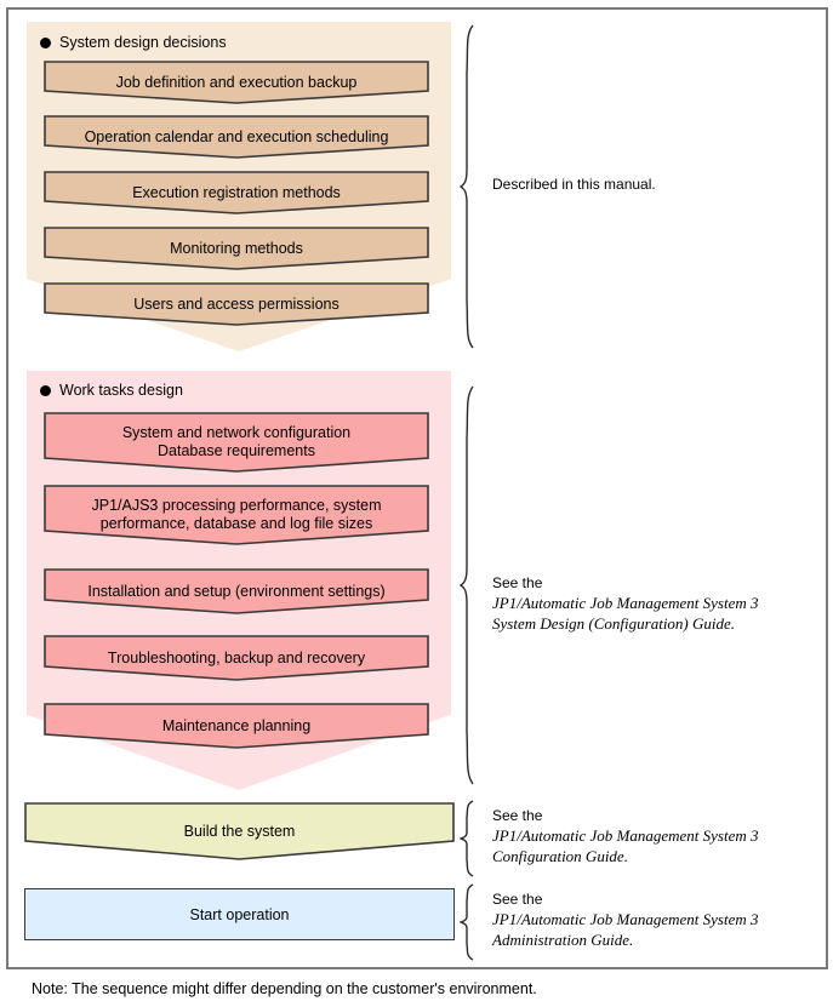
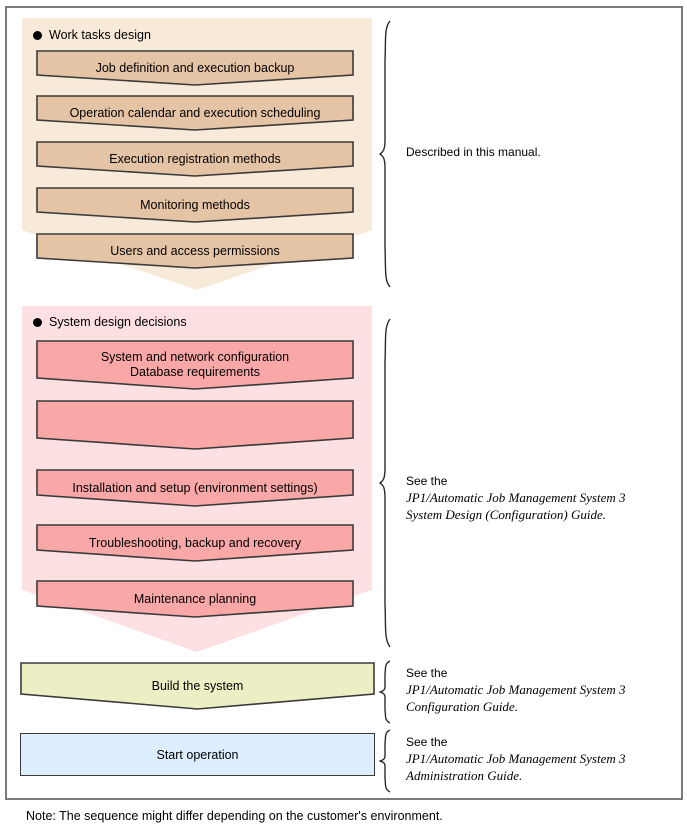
- System design decisions
+ Work tasks design
  Job definition and execution backup
  Operation calendar and execution scheduling
  Execution registration methods
  Monitoring methods
  Users and access permissions
- Work tasks design
+ System design decisions
  System and network configuration
  Database requirements
- JP1/AJS3 processing performance, system
- performance, database and log file sizes
  Installation and setup (environment settings)
  Troubleshooting, backup and recovery
  Maintenance planning
  Build the system
  Start operation
  Described in this manual.
  See the
  JP1/Automatic Job Management System 3
  System Design (Configuration) Guide.
  See the
  JP1/Automatic Job Management System 3
  Configuration Guide.
  See the
  JP1/Automatic Job Management System 3
  Administration Guide.
  Note: The sequence might differ depending on the customer's environment.
